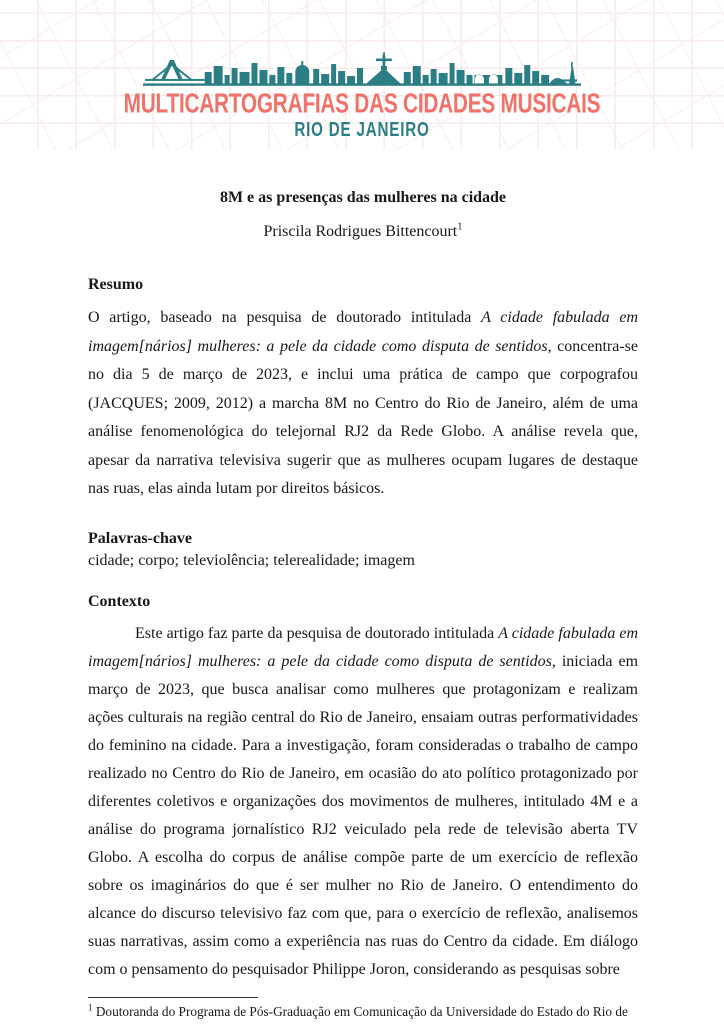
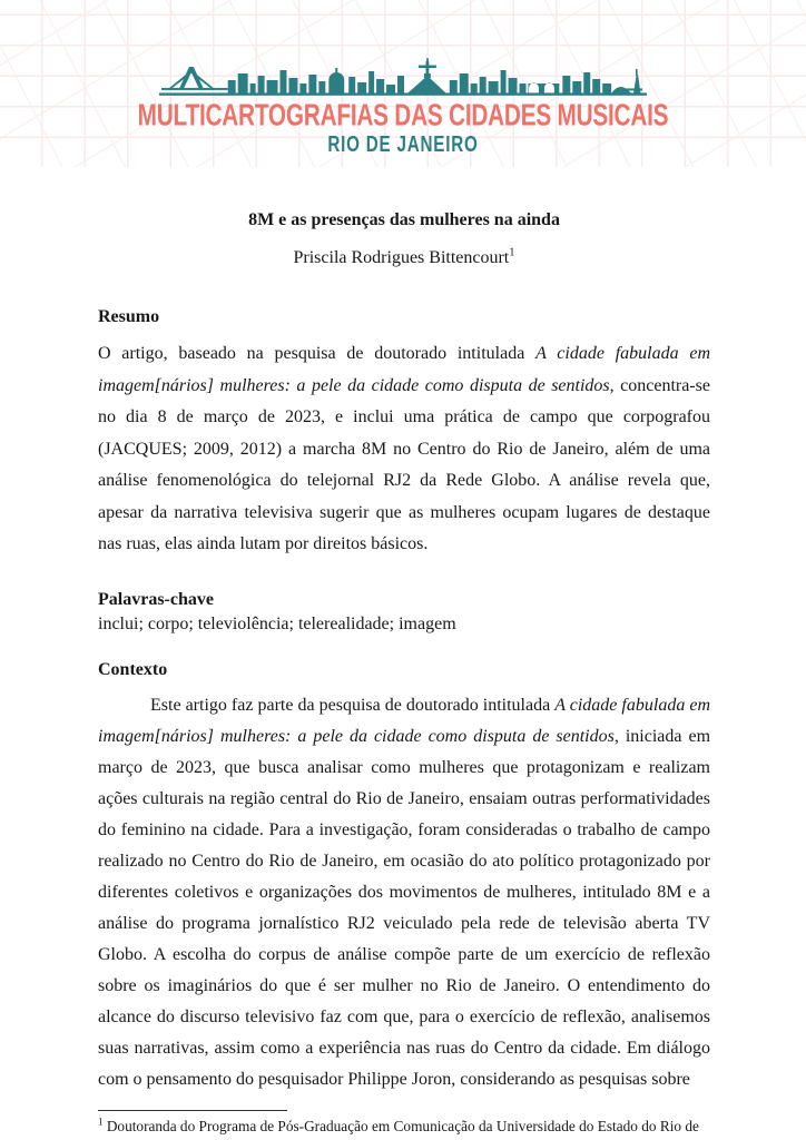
  MULTICARTOGRAFIAS DAS CIDADES MUSICAIS
  RIO DE JANEIRO
- 8M e as presenças das mulheres na cidade
+ 8M e as presenças das mulheres na ainda
  Priscila Rodrigues Bittencourt1
  Resumo
- O artigo, baseado na pesquisa de doutorado intitulada A cidade fabulada em imagem[nários] mulheres: a pele da cidade como disputa de sentidos, concentra-se no dia 5 de março de 2023, e inclui uma prática de campo que corpografou (JACQUES; 2009, 2012) a marcha 8M no Centro do Rio de Janeiro, além de uma análise fenomenológica do telejornal RJ2 da Rede Globo. A análise revela que, apesar da narrativa televisiva sugerir que as mulheres ocupam lugares de destaque nas ruas, elas ainda lutam por direitos básicos.
+ O artigo, baseado na pesquisa de doutorado intitulada A cidade fabulada em imagem[nários] mulheres: a pele da cidade como disputa de sentidos, concentra-se no dia 8 de março de 2023, e inclui uma prática de campo que corpografou (JACQUES; 2009, 2012) a marcha 8M no Centro do Rio de Janeiro, além de uma análise fenomenológica do telejornal RJ2 da Rede Globo. A análise revela que, apesar da narrativa televisiva sugerir que as mulheres ocupam lugares de destaque nas ruas, elas ainda lutam por direitos básicos.
  Palavras-chave
- cidade; corpo; televiolência; telerealidade; imagem
+ inclui; corpo; televiolência; telerealidade; imagem
  Contexto
- Este artigo faz parte da pesquisa de doutorado intitulada A cidade fabulada em imagem[nários] mulheres: a pele da cidade como disputa de sentidos, iniciada em março de 2023, que busca analisar como mulheres que protagonizam e realizam ações culturais na região central do Rio de Janeiro, ensaiam outras performatividades do feminino na cidade. Para a investigação, foram consideradas o trabalho de campo realizado no Centro do Rio de Janeiro, em ocasião do ato político protagonizado por diferentes coletivos e organizações dos movimentos de mulheres, intitulado 4M e a análise do programa jornalístico RJ2 veiculado pela rede de televisão aberta TV Globo. A escolha do corpus de análise compõe parte de um exercício de reflexão sobre os imaginários do que é ser mulher no Rio de Janeiro. O entendimento do alcance do discurso televisivo faz com que, para o exercício de reflexão, analisemos suas narrativas, assim como a experiência nas ruas do Centro da cidade. Em diálogo com o pensamento do pesquisador Philippe Joron, considerando as pesquisas sobre
+ Este artigo faz parte da pesquisa de doutorado intitulada A cidade fabulada em imagem[nários] mulheres: a pele da cidade como disputa de sentidos, iniciada em março de 2023, que busca analisar como mulheres que protagonizam e realizam ações culturais na região central do Rio de Janeiro, ensaiam outras performatividades do feminino na cidade. Para a investigação, foram consideradas o trabalho de campo realizado no Centro do Rio de Janeiro, em ocasião do ato político protagonizado por diferentes coletivos e organizações dos movimentos de mulheres, intitulado 8M e a análise do programa jornalístico RJ2 veiculado pela rede de televisão aberta TV Globo. A escolha do corpus de análise compõe parte de um exercício de reflexão sobre os imaginários do que é ser mulher no Rio de Janeiro. O entendimento do alcance do discurso televisivo faz com que, para o exercício de reflexão, analisemos suas narrativas, assim como a experiência nas ruas do Centro da cidade. Em diálogo com o pensamento do pesquisador Philippe Joron, considerando as pesquisas sobre
